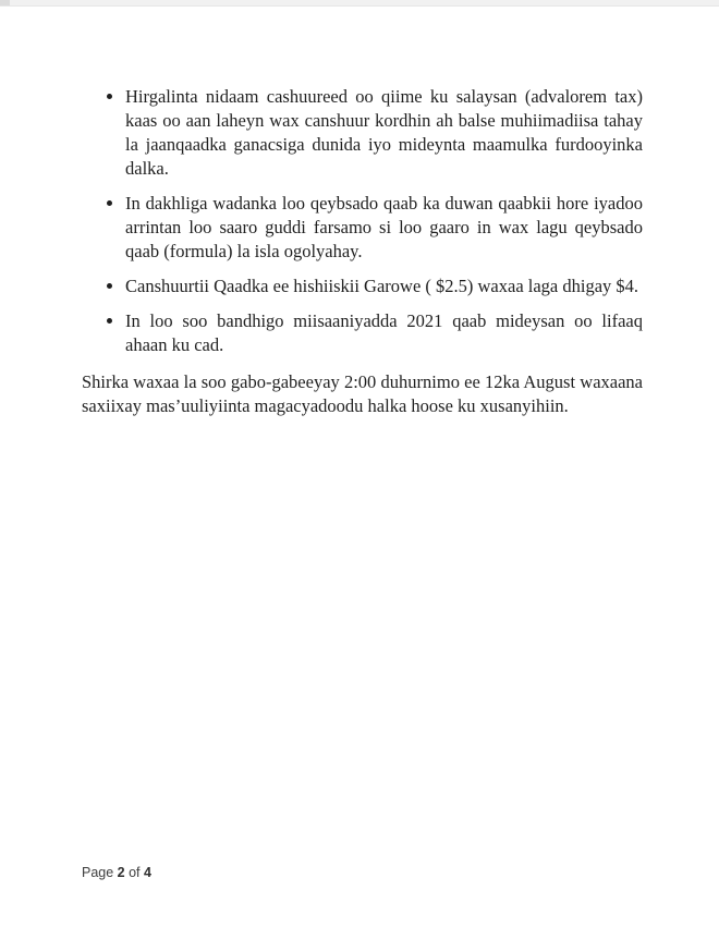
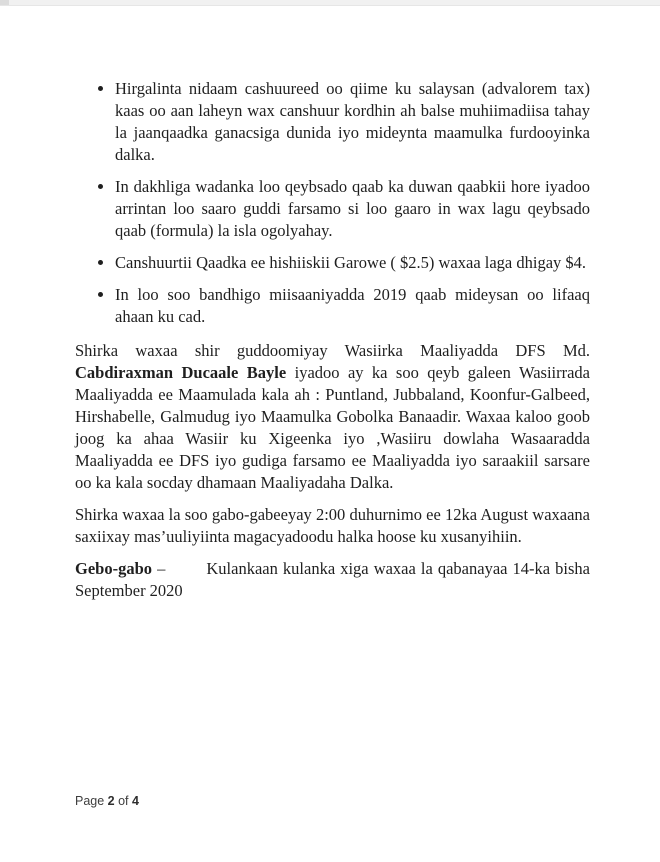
  Hirgalinta nidaam cashuureed oo qiime ku salaysan (advalorem tax) kaas oo aan laheyn wax canshuur kordhin ah balse muhiimadiisa tahay la jaanqaadka ganacsiga dunida iyo mideynta maamulka furdooyinka dalka.
  In dakhliga wadanka loo qeybsado qaab ka duwan qaabkii hore iyadoo arrintan loo saaro guddi farsamo si loo gaaro in wax lagu qeybsado qaab (formula) la isla ogolyahay.
  Canshuurtii Qaadka ee hishiiskii Garowe ( $2.5) waxaa laga dhigay $4.
- In loo soo bandhigo miisaaniyadda 2021 qaab mideysan oo lifaaq ahaan ku cad.
+ In loo soo bandhigo miisaaniyadda 2019 qaab mideysan oo lifaaq ahaan ku cad.
+ Shirka waxaa shir guddoomiyay Wasiirka Maaliyadda DFS Md. Cabdiraxman Ducaale Bayle iyadoo ay ka soo qeyb galeen Wasiirrada Maaliyadda ee Maamulada kala ah : Puntland, Jubbaland, Koonfur-Galbeed, Hirshabelle, Galmudug iyo Maamulka Gobolka Banaadir. Waxaa kaloo goob joog ka ahaa Wasiir ku Xigeenka iyo ,Wasiiru dowlaha Wasaaradda Maaliyadda ee DFS iyo gudiga farsamo ee Maaliyadda iyo saraakiil sarsare oo ka kala socday dhamaan Maaliyadaha Dalka.
  Shirka waxaa la soo gabo-gabeeyay 2:00 duhurnimo ee 12ka August waxaana saxiixay mas’uuliyiinta magacyadoodu halka hoose ku xusanyihiin.
+ Gebo-gabo – Kulankaan kulanka xiga waxaa la qabanayaa 14-ka bisha September 2020
  Page 2 of 4
